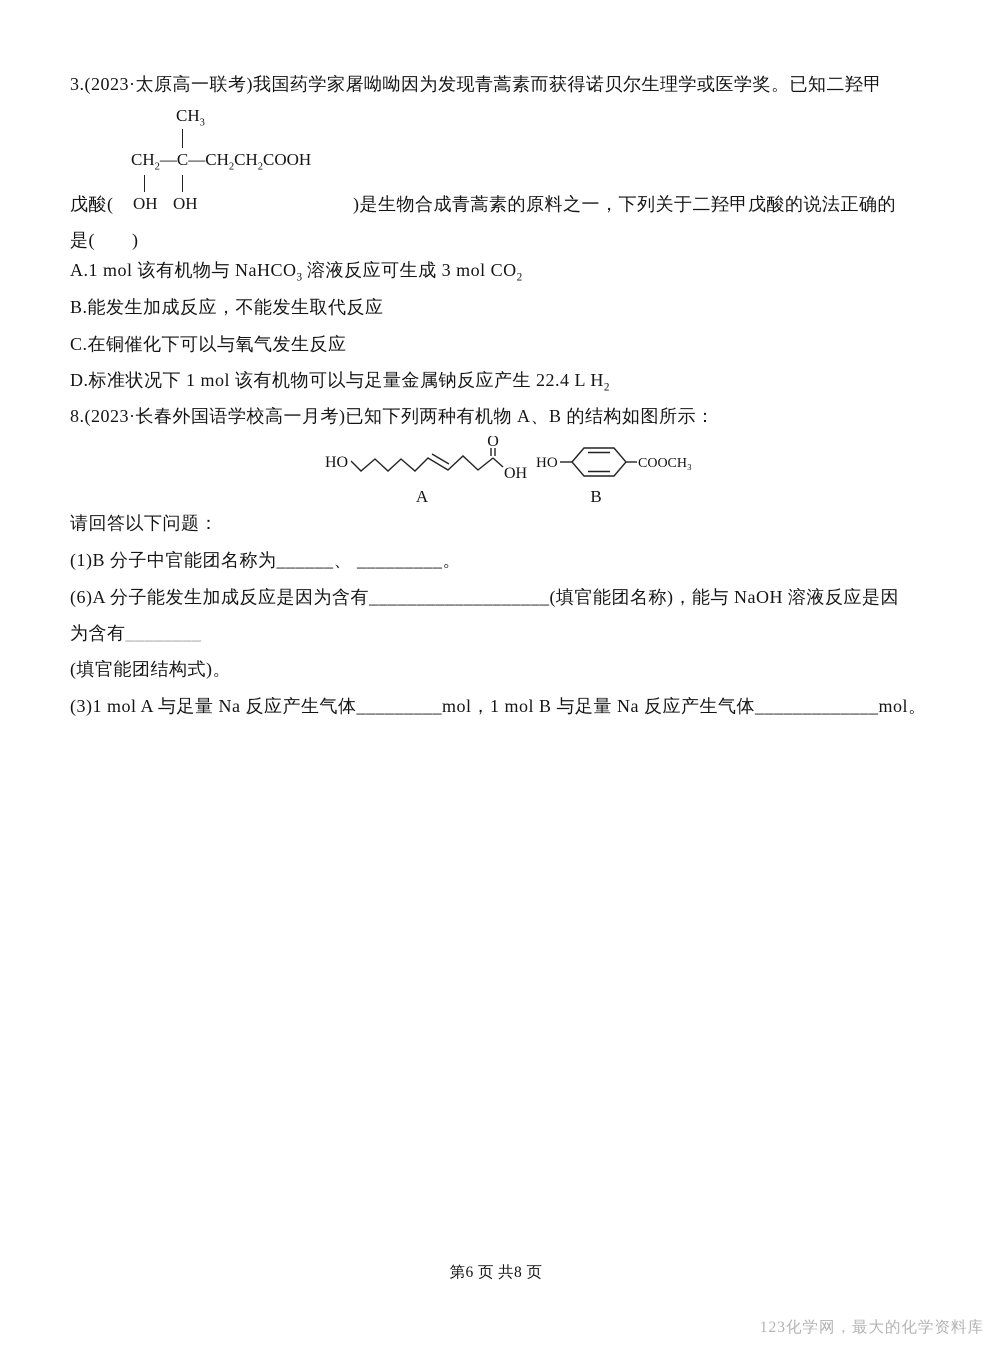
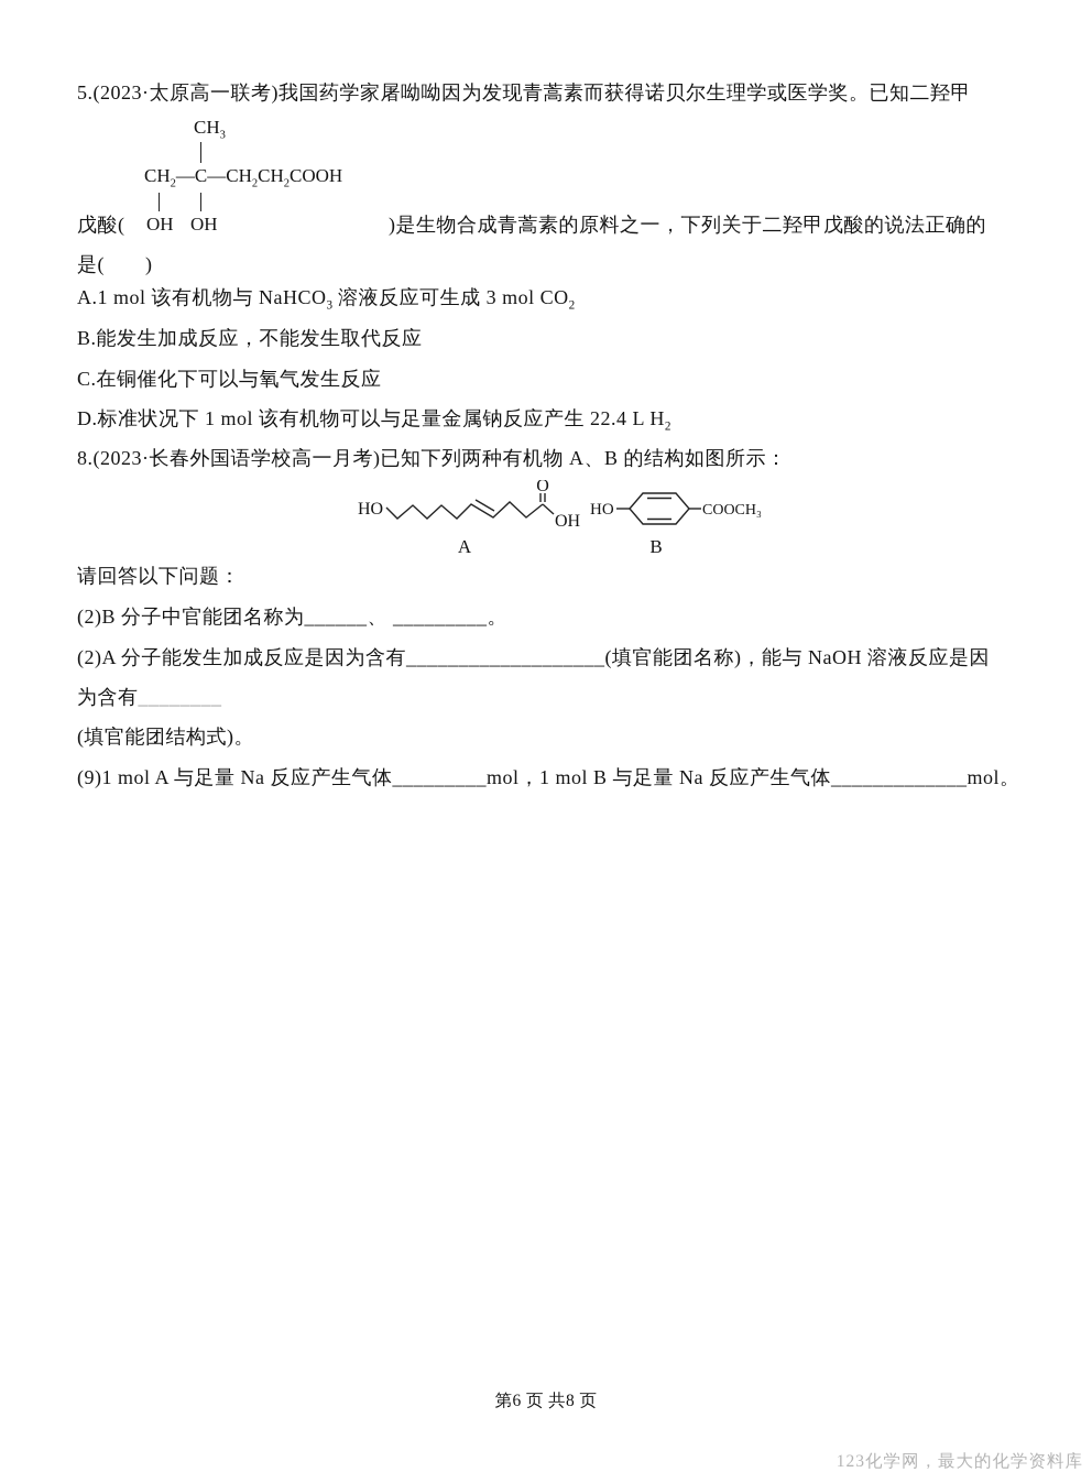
- 3.(2023·太原高一联考)我国药学家屠呦呦因为发现青蒿素而获得诺贝尔生理学或医学奖。已知二羟甲
+ 5.(2023·太原高一联考)我国药学家屠呦呦因为发现青蒿素而获得诺贝尔生理学或医学奖。已知二羟甲
  CH3
  CH2—C—CH2CH2COOH
  OH
  OH
  戊酸(
  )是生物合成青蒿素的原料之一，下列关于二羟甲戊酸的说法正确的
  是( )
  A.1 mol 该有机物与 NaHCO3 溶液反应可生成 3 mol CO2
  B.能发生加成反应，不能发生取代反应
  C.在铜催化下可以与氧气发生反应
  D.标准状况下 1 mol 该有机物可以与足量金属钠反应产生 22.4 L H2
  8.(2023·长春外国语学校高一月考)已知下列两种有机物 A、B 的结构如图所示：
  HO
  O
  OH
  A
  HO
  COOCH₃
  B
  请回答以下问题：
- (1)B 分子中官能团名称为______、 _________。
+ (2)B 分子中官能团名称为______、 _________。
- (6)A 分子能发生加成反应是因为含有___________________(填官能团名称)，能与 NaOH 溶液反应是因
+ (2)A 分子能发生加成反应是因为含有___________________(填官能团名称)，能与 NaOH 溶液反应是因
  为含有________
  (填官能团结构式)。
- (3)1 mol A 与足量 Na 反应产生气体_________mol，1 mol B 与足量 Na 反应产生气体_____________mol。
+ (9)1 mol A 与足量 Na 反应产生气体_________mol，1 mol B 与足量 Na 反应产生气体_____________mol。
  第6 页 共8 页
  123化学网，最大的化学资料库
